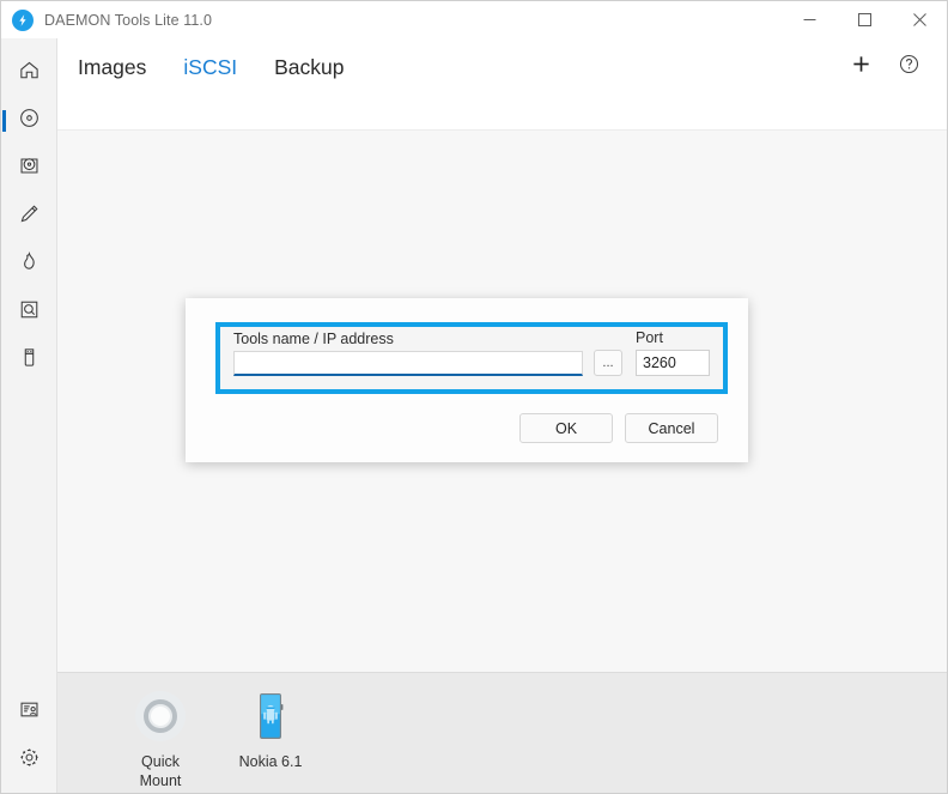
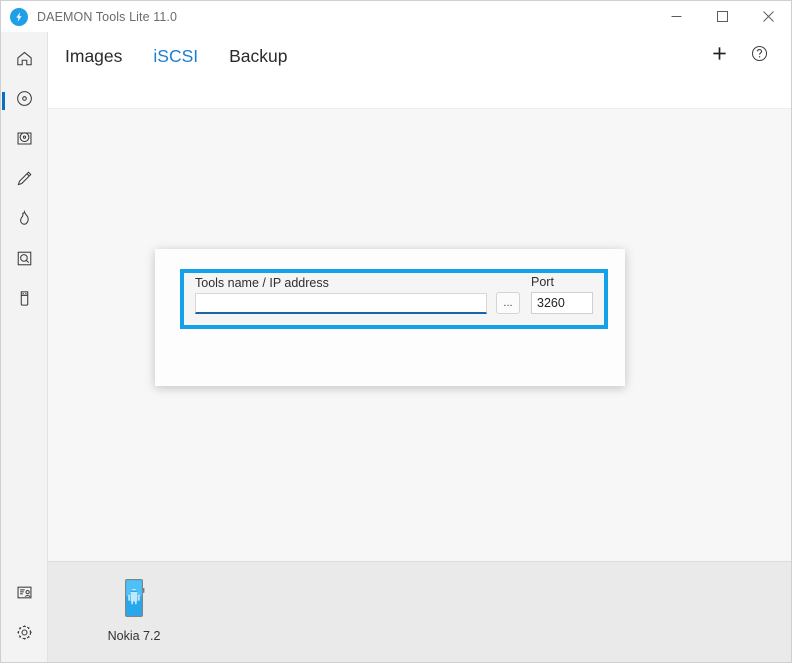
  DAEMON Tools Lite 11.0
  Images
  iSCSI
  Backup
- Quick Mount
- Nokia 6.1
+ Nokia 7.2
  Tools name / IP address
  ...
  Port
  3260
- OK
- Cancel
